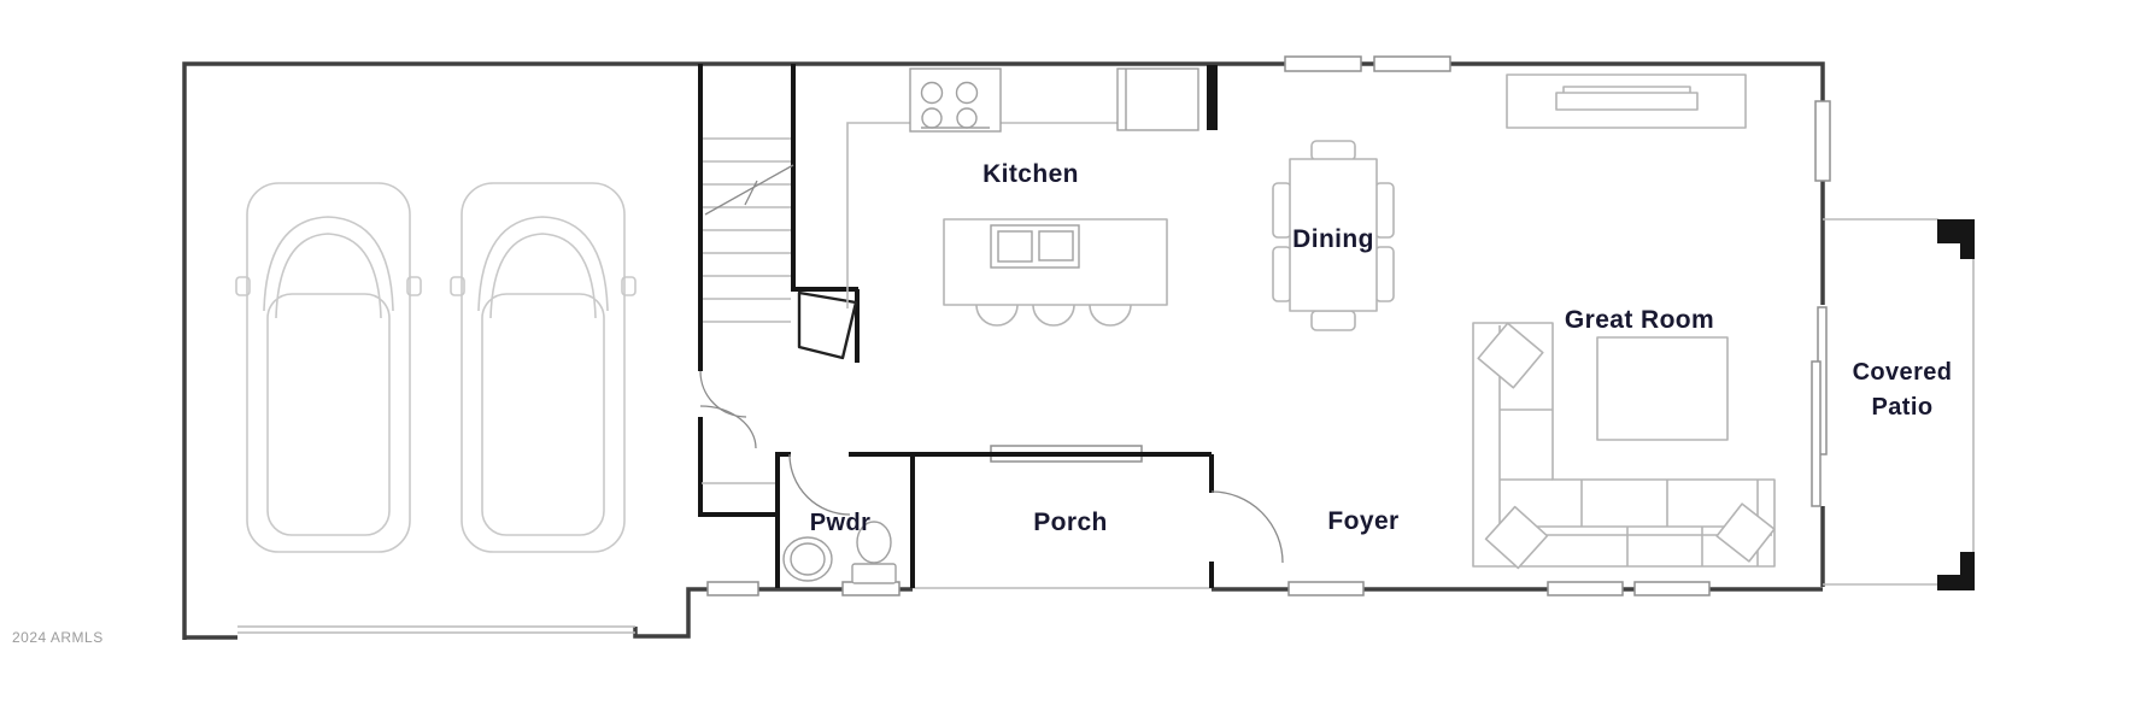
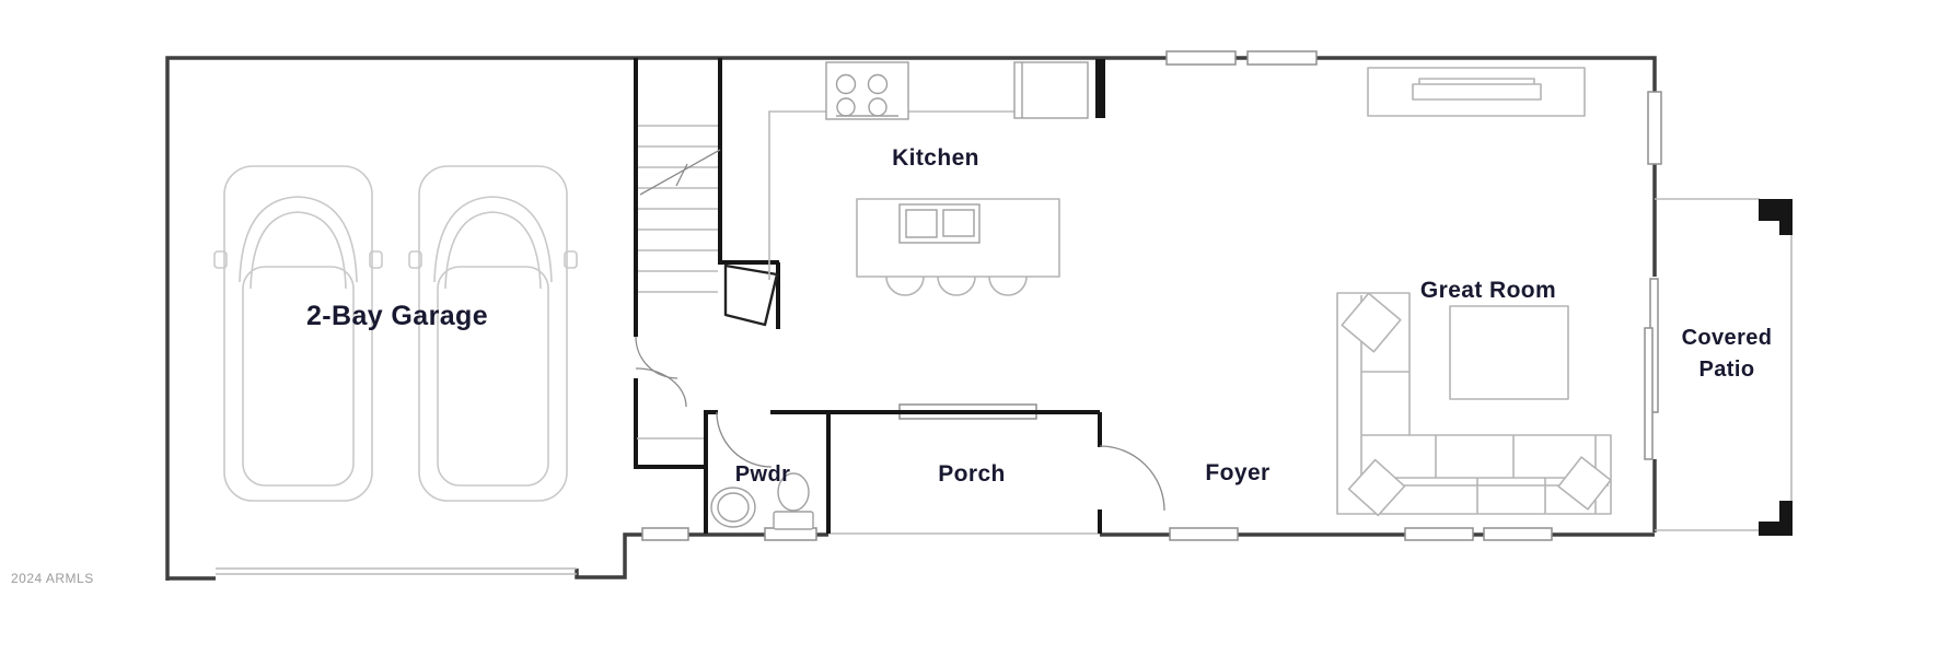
+ 2-Bay Garage
  Kitchen
- Dining
  Great Room
  Pwdr
  Porch
  Foyer
  Covered
  Patio
  2024 ARMLS
